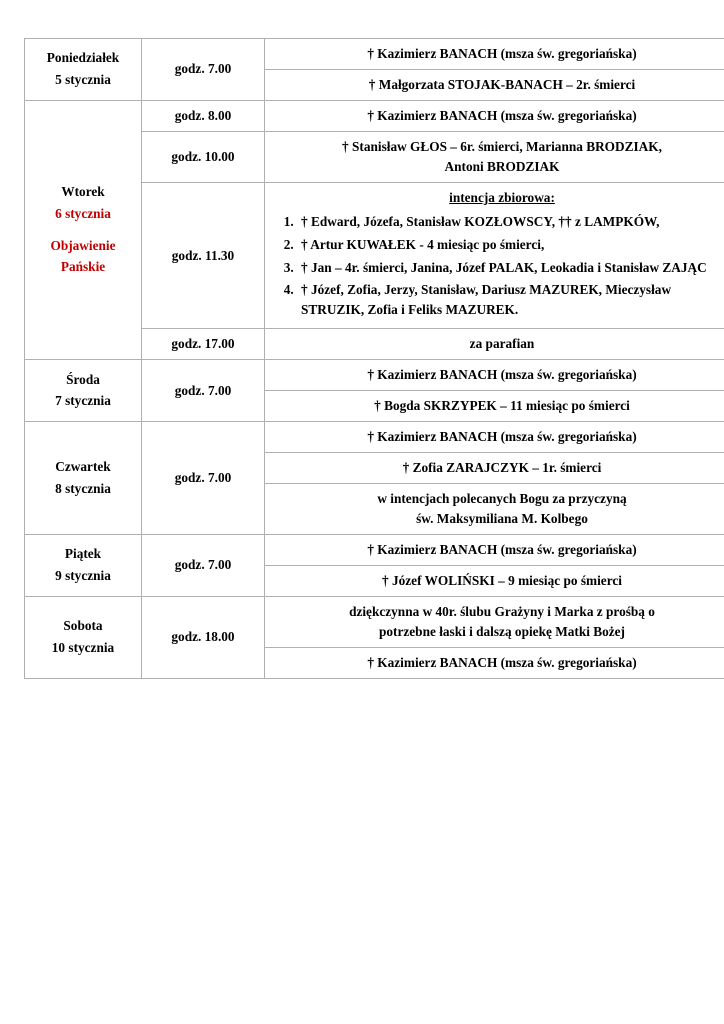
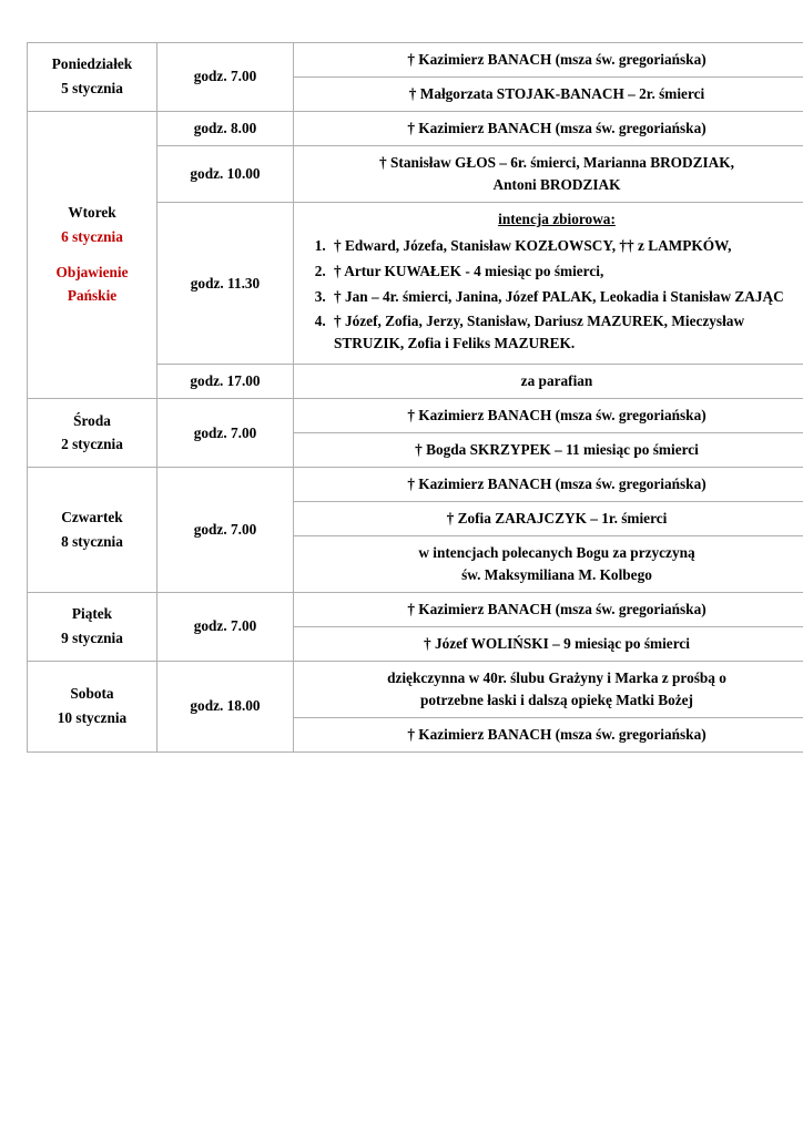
  Poniedziałek 5 stycznia	godz. 7.00	† Kazimierz BANACH (msza św. gregoriańska)
  † Małgorzata STOJAK-BANACH – 2r. śmierci
  Wtorek 6 stycznia Objawienie Pańskie	godz. 8.00	† Kazimierz BANACH (msza św. gregoriańska)
  godz. 10.00	† Stanisław GŁOS – 6r. śmierci, Marianna BRODZIAK, Antoni BRODZIAK
  godz. 11.30	intencja zbiorowa: † Edward, Józefa, Stanisław KOZŁOWSCY, †† z LAMPKÓW, † Artur KUWAŁEK - 4 miesiąc po śmierci, † Jan – 4r. śmierci, Janina, Józef PALAK, Leokadia i Stanisław ZAJĄC † Józef, Zofia, Jerzy, Stanisław, Dariusz MAZUREK, Mieczysław STRUZIK, Zofia i Feliks MAZUREK.
  godz. 17.00	za parafian
- Środa 7 stycznia	godz. 7.00	† Kazimierz BANACH (msza św. gregoriańska)
+ Środa 2 stycznia	godz. 7.00	† Kazimierz BANACH (msza św. gregoriańska)
  † Bogda SKRZYPEK – 11 miesiąc po śmierci
  Czwartek 8 stycznia	godz. 7.00	† Kazimierz BANACH (msza św. gregoriańska)
  † Zofia ZARAJCZYK – 1r. śmierci
  w intencjach polecanych Bogu za przyczyną św. Maksymiliana M. Kolbego
  Piątek 9 stycznia	godz. 7.00	† Kazimierz BANACH (msza św. gregoriańska)
  † Józef WOLIŃSKI – 9 miesiąc po śmierci
  Sobota 10 stycznia	godz. 18.00	dziękczynna w 40r. ślubu Grażyny i Marka z prośbą o potrzebne łaski i dalszą opiekę Matki Bożej
  † Kazimierz BANACH (msza św. gregoriańska)
